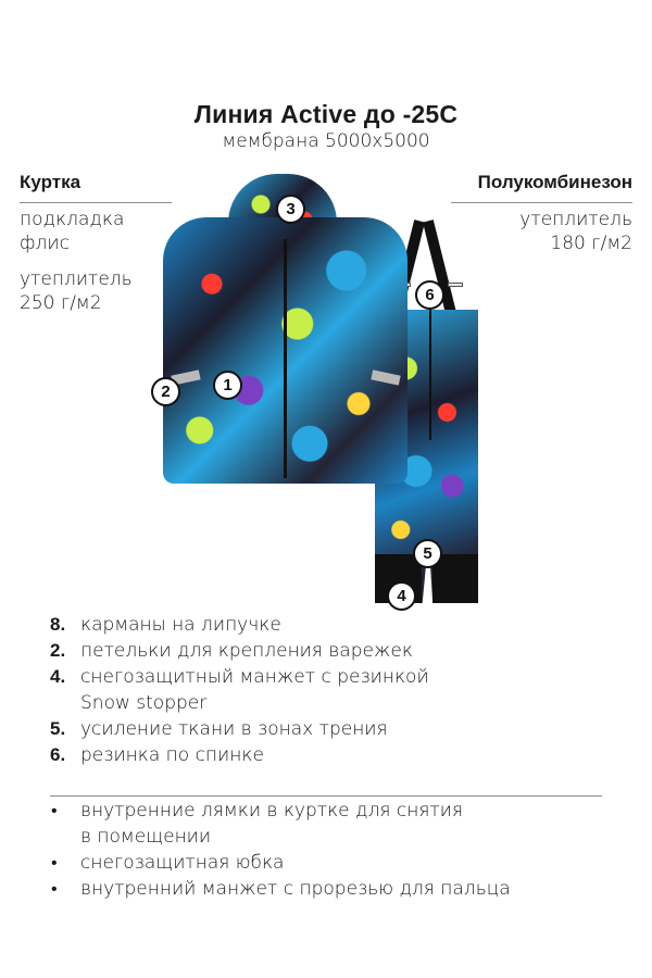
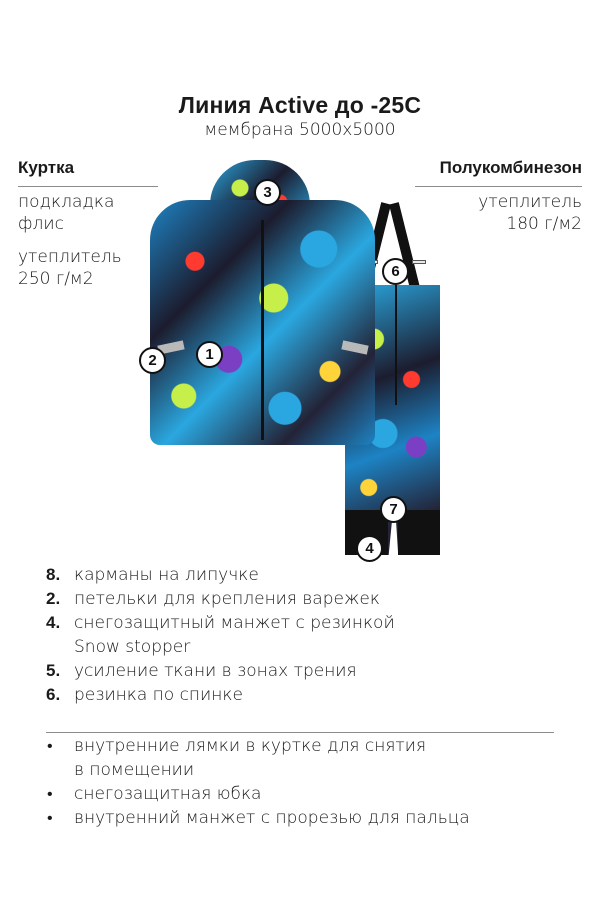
  Линия Active до -25С
  мембрана 5000x5000
  Куртка
  подкладка
  флис
  утеплитель
  250 г/м2
  Полукомбинезон
  утеплитель
  180 г/м2
  1
  2
  3
  4
- 5
+ 7
  6
  8.
  карманы на липучке
  2.
  петельки для крепления варежек
  4.
  снегозащитный манжет с резинкой
  Snow stopper
  5.
  усиление ткани в зонах трения
  6.
  резинка по спинке
  •
  внутренние лямки в куртке для снятия
  в помещении
  •
  снегозащитная юбка
  •
  внутренний манжет с прорезью для пальца
